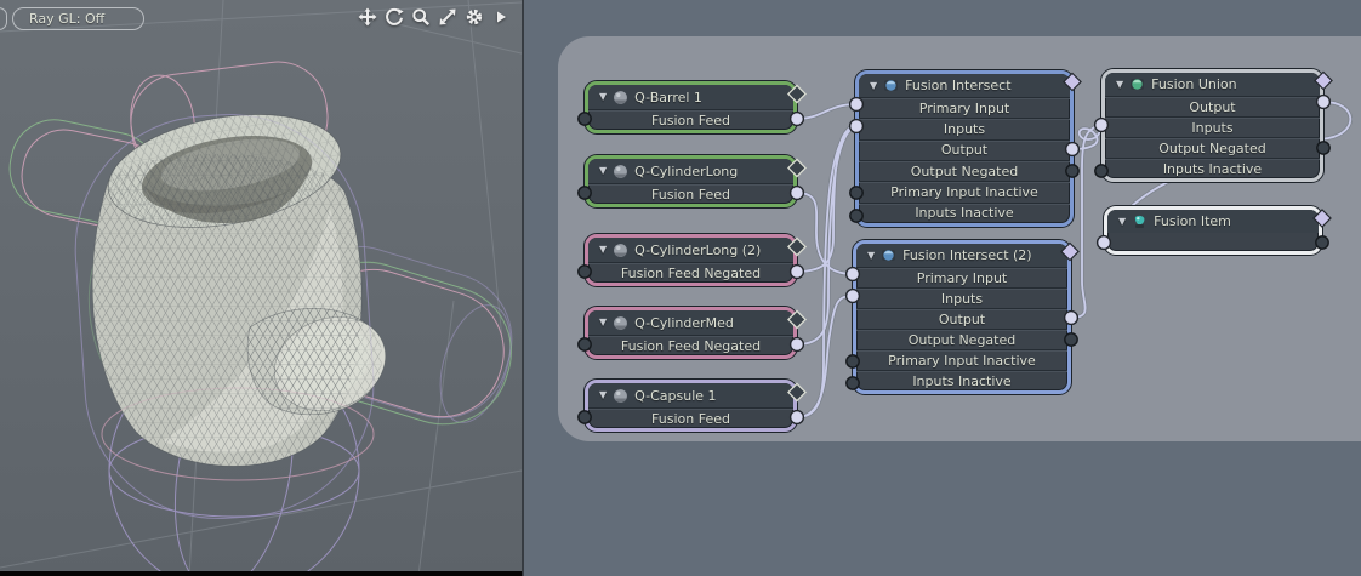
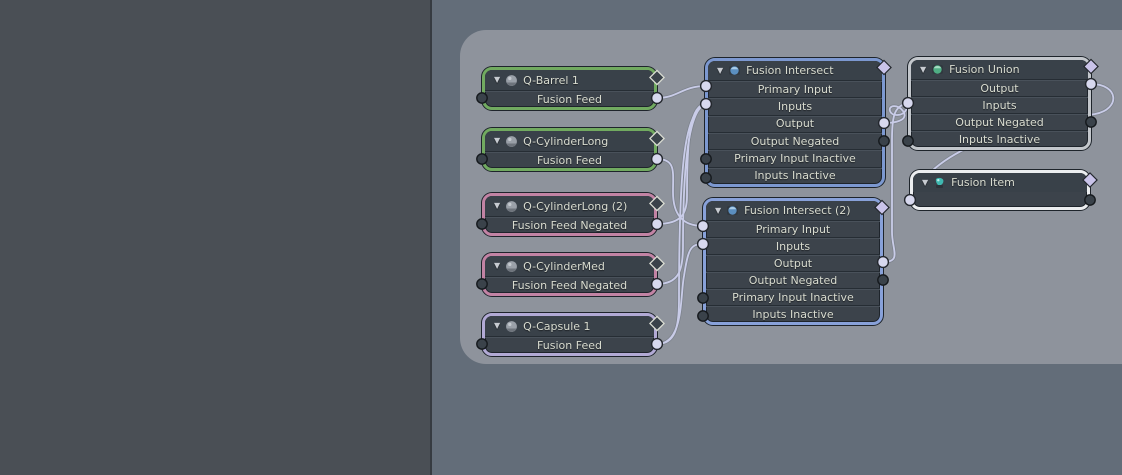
- Ray GL: Off
  ▼
  Q-Barrel 1
  Fusion Feed
  ▼
  Q-CylinderLong
  Fusion Feed
  ▼
  Q-CylinderLong (2)
  Fusion Feed Negated
  ▼
  Q-CylinderMed
  Fusion Feed Negated
  ▼
  Q-Capsule 1
  Fusion Feed
  ▼
  Fusion Intersect
  Primary Input
  Inputs
  Output
  Output Negated
  Primary Input Inactive
  Inputs Inactive
  ▼
  Fusion Intersect (2)
  Primary Input
  Inputs
  Output
  Output Negated
  Primary Input Inactive
  Inputs Inactive
  ▼
  Fusion Union
  Output
  Inputs
  Output Negated
  Inputs Inactive
  ▼
  Fusion Item
